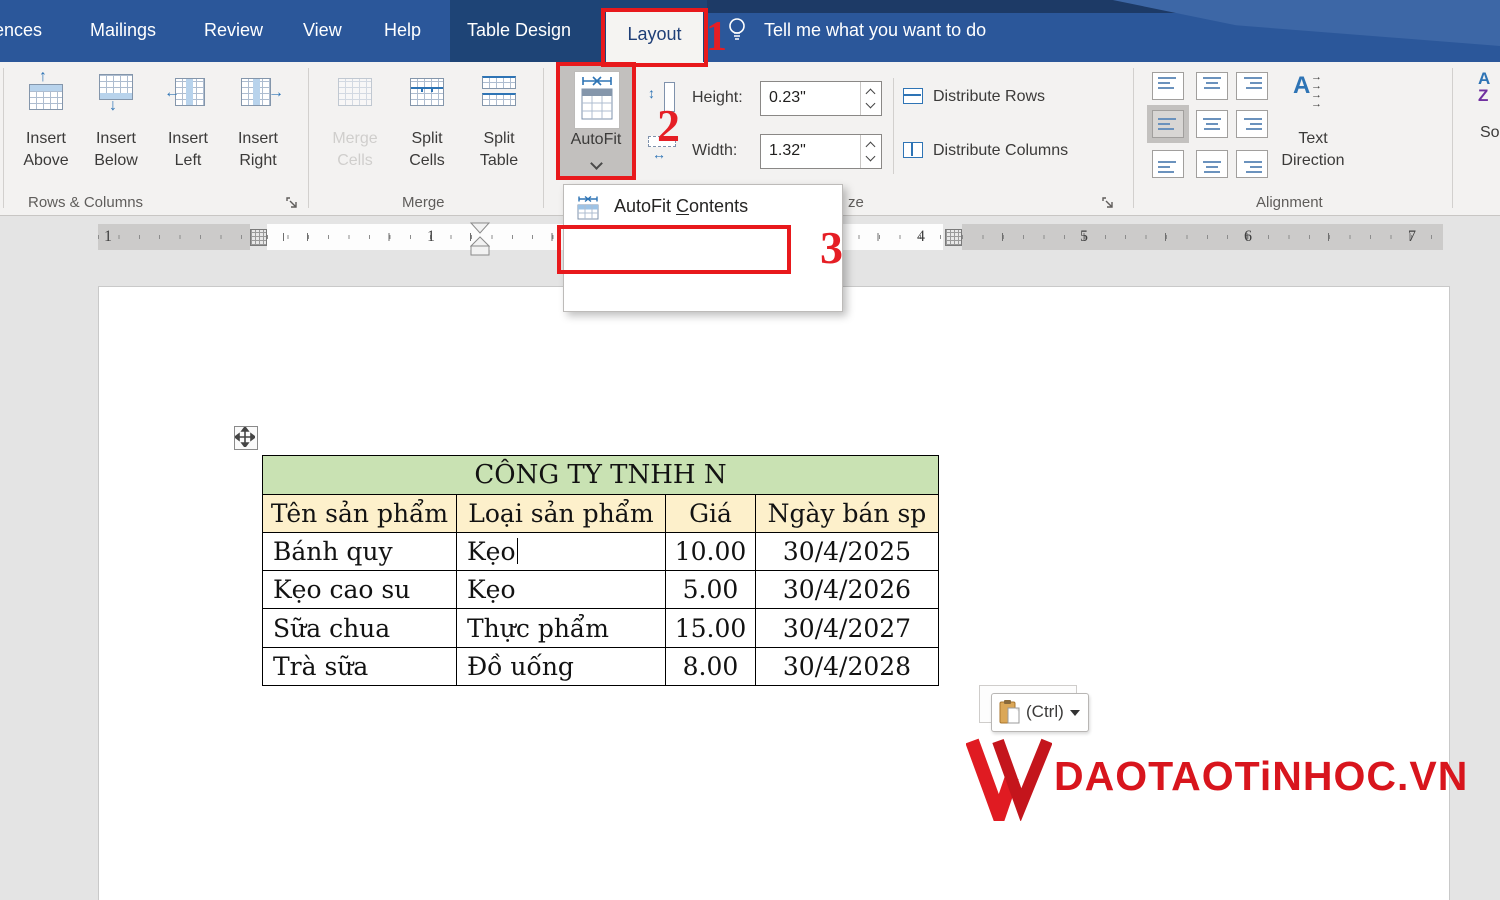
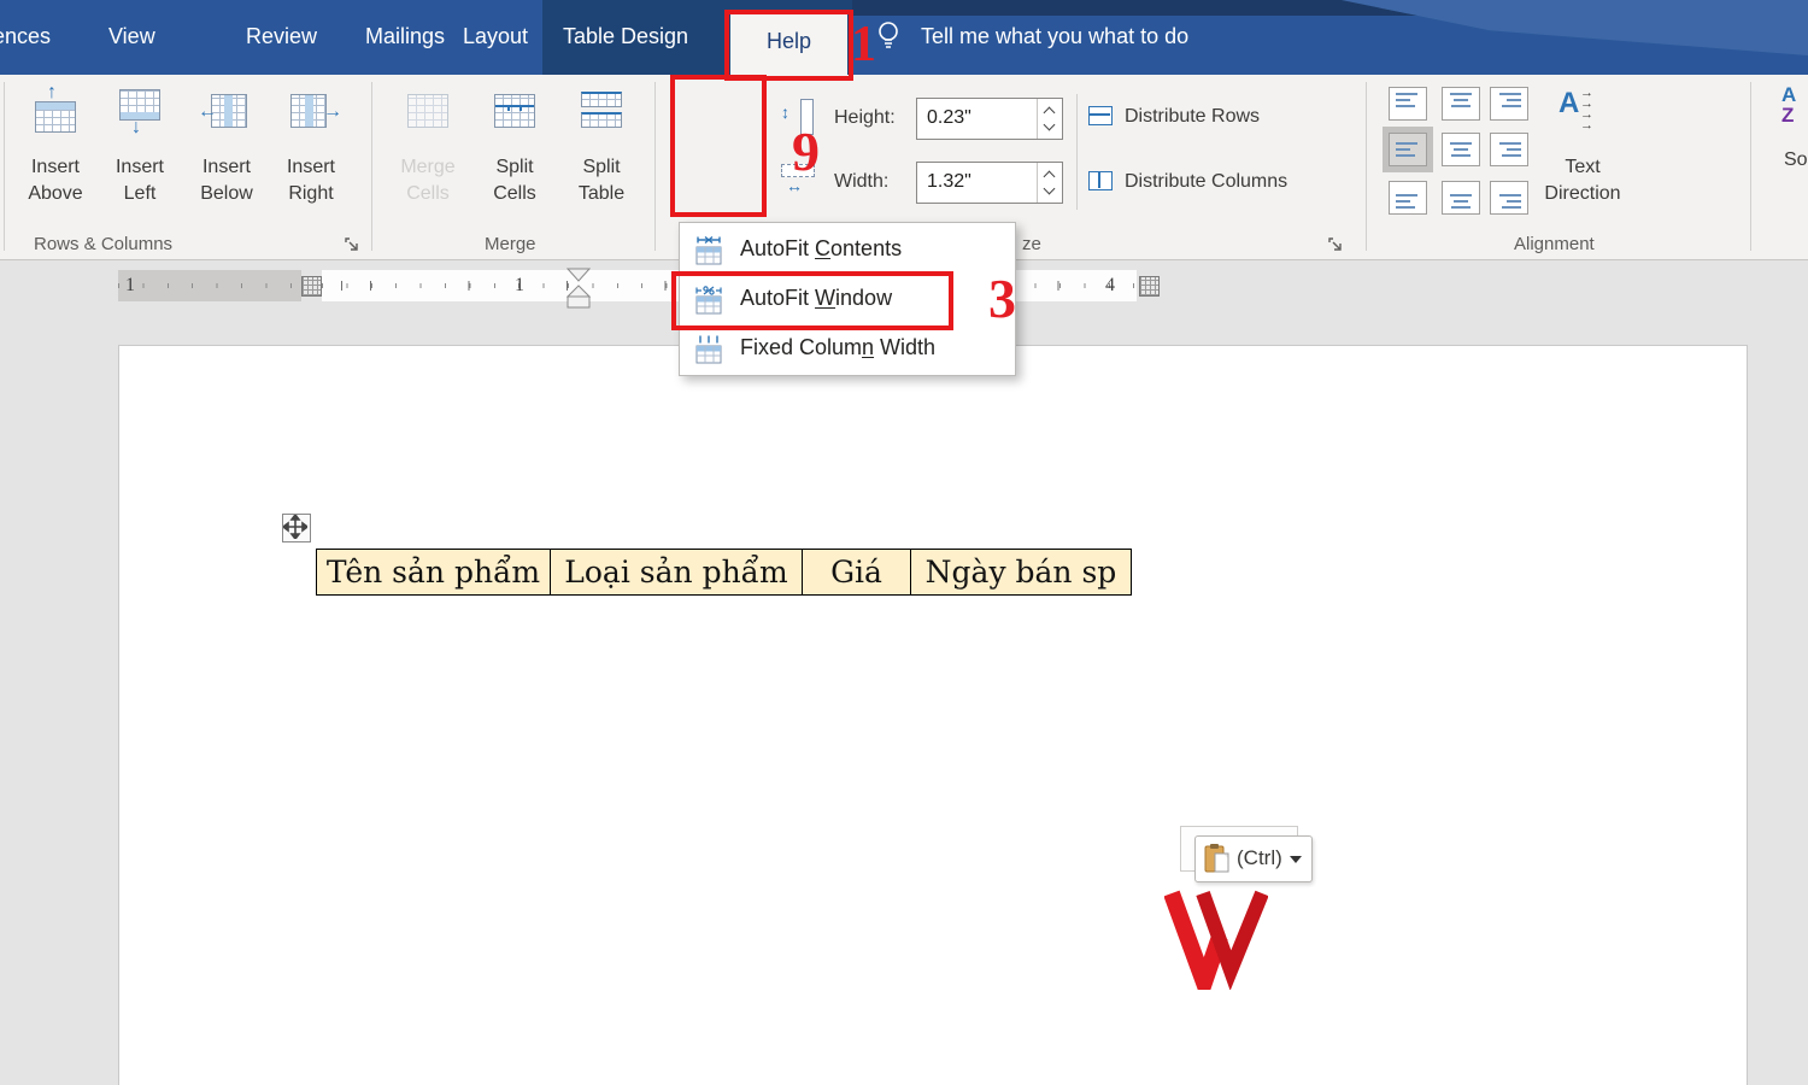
- Mailings
+ View
  Review
- View
+ Mailings
- Help
+ Layout
  Table Design
- Layout
+ Help
- Tell me what you want to do
+ Tell me what you what to do
  ↑
  Insert
  Above
  ↓
  Insert
- Below
+ Left
  ←
  Insert
- Left
+ Below
  →
  Insert
  Right
  Rows & Columns
  Merge
  Cells
  Split
  Cells
  Split
  Table
  Merge
- AutoFit
  ↕
  Height:
  0.23"
  ↔
  Width:
  1.32"
  Distribute Rows
  Distribute Columns
  ze
  A
  →
  →
  →
  →
  Text
  Direction
  Alignment
  A
  Z
  So
  1
  1
  4
- 5
- 6
- 7
- CÔNG TY TNHH N
  Tên sản phẩm	Loại sản phẩm	Giá	Ngày bán sp
- Bánh quy	Kẹo	10.00	30/4/2025
- Kẹo cao su	Kẹo	5.00	30/4/2026
- Sữa chua	Thực phẩm	15.00	30/4/2027
- Trà sữa	Đồ uống	8.00	30/4/2028
  (Ctrl)
- DAOTAOTiNHOC.VN
  AutoFit Contents
+ AutoFit Window
+ Fixed Column Width
  1
- 2
+ 9
  3
